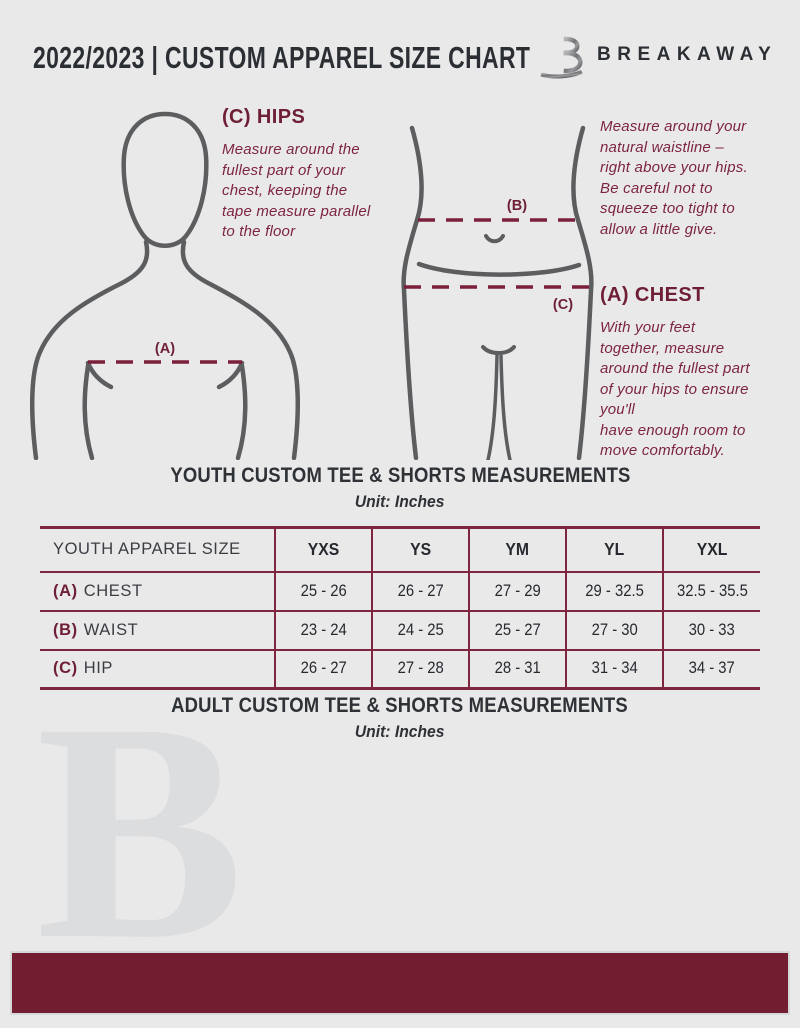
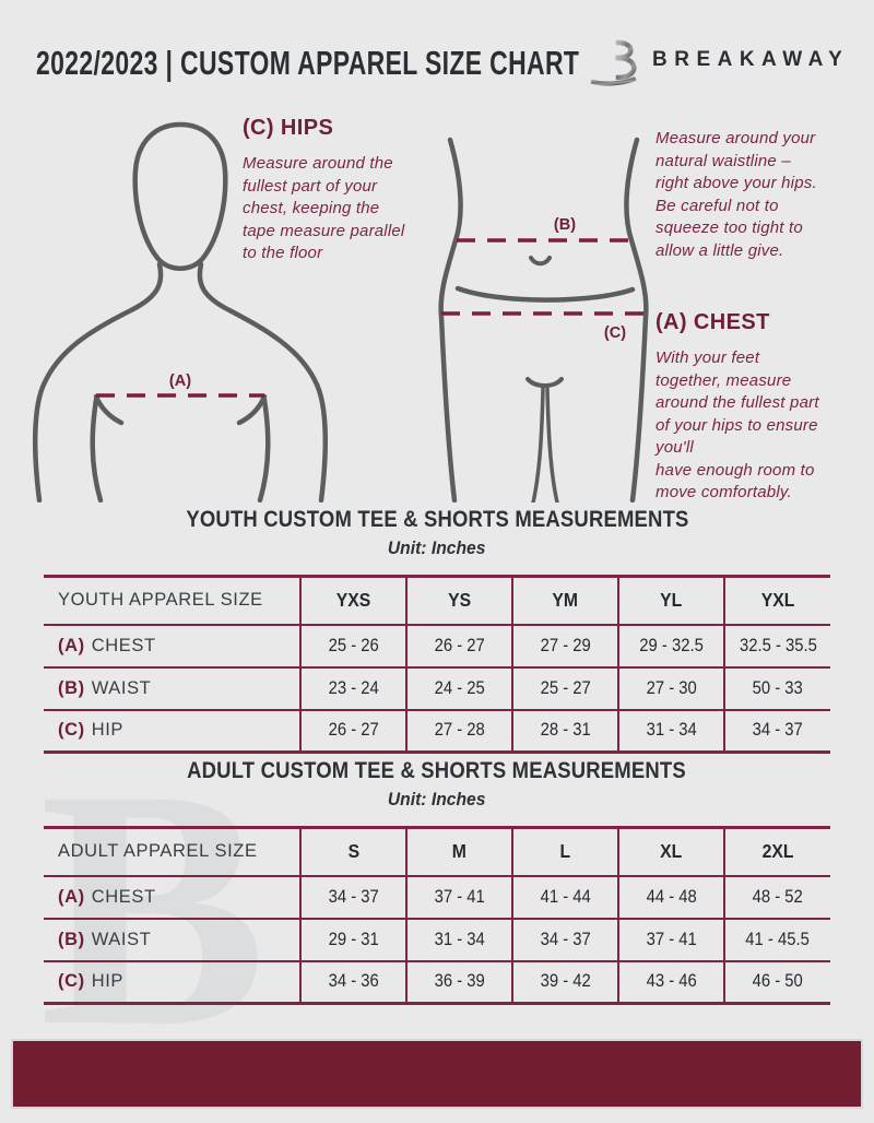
  B
  2022/2023 | CUSTOM APPAREL SIZE CHART
  BREAKAWAY
  (A)
  (B)
  (C)
  (C) HIPS
  Measure around the
  fullest part of your
  chest, keeping the
  tape measure parallel
  to the floor
  Measure around your
  natural waistline –
  right above your hips.
  Be careful not to
  squeeze too tight to
  allow a little give.
  (A) CHEST
  With your feet
  together, measure
  around the fullest part
  of your hips to ensure
  you'll
  have enough room to
  move comfortably.
  YOUTH CUSTOM TEE & SHORTS MEASUREMENTS
  Unit: Inches
  YOUTH APPAREL SIZE	YXS	YS	YM	YL	YXL
  (A) CHEST	25 - 26	26 - 27	27 - 29	29 - 32.5	32.5 - 35.5
- (B) WAIST	23 - 24	24 - 25	25 - 27	27 - 30	30 - 33
+ (B) WAIST	23 - 24	24 - 25	25 - 27	27 - 30	50 - 33
  (C) HIP	26 - 27	27 - 28	28 - 31	31 - 34	34 - 37
  ADULT CUSTOM TEE & SHORTS MEASUREMENTS
  Unit: Inches
+ ADULT APPAREL SIZE	S	M	L	XL	2XL
+ (A) CHEST	34 - 37	37 - 41	41 - 44	44 - 48	48 - 52
+ (B) WAIST	29 - 31	31 - 34	34 - 37	37 - 41	41 - 45.5
+ (C) HIP	34 - 36	36 - 39	39 - 42	43 - 46	46 - 50
